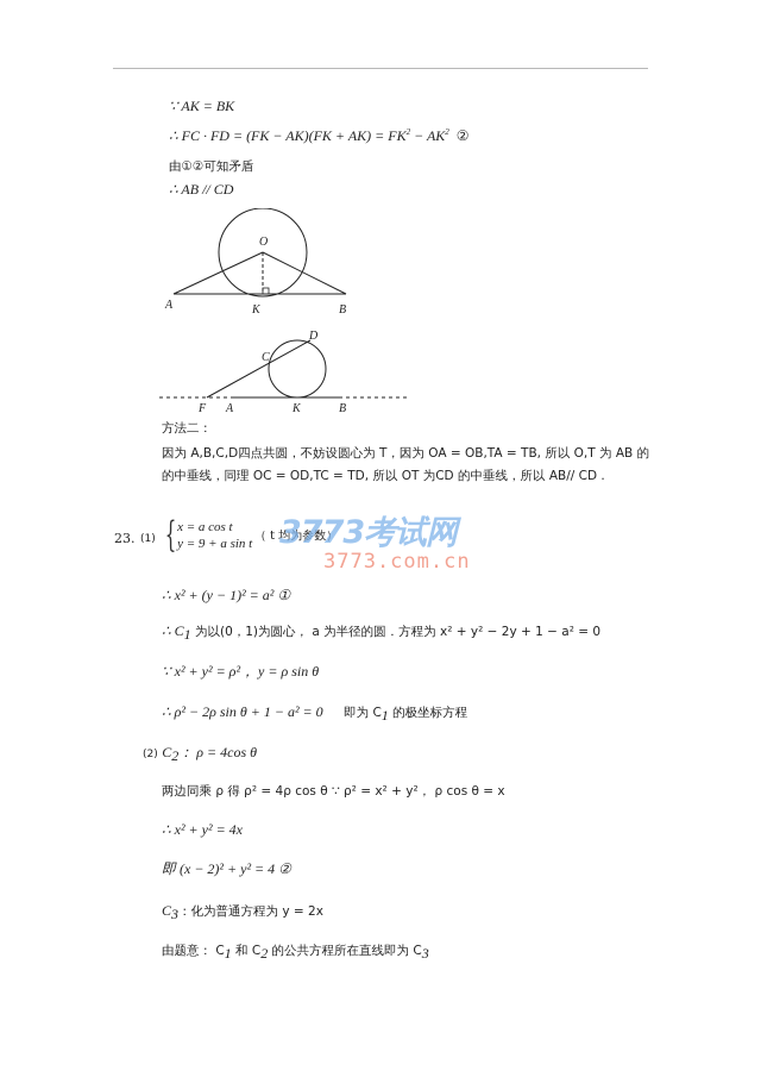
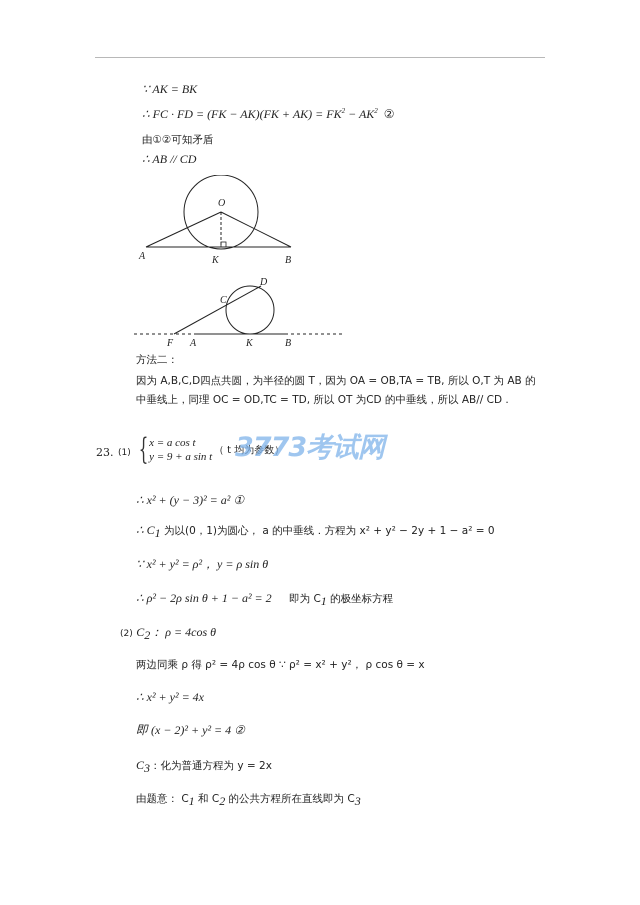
  ∵ AK = BK
  ∴ FC · FD = (FK − AK)(FK + AK) = FK2 − AK2 ②
  由①②可知矛盾
  ∴ AB // CD
  O
  A
  K
  B
  D
  C
  F
  A
  K
  B
  方法二：
- 因为 A,B,C,D四点共圆，不妨设圆心为 T，因为 OA = OB,TA = TB, 所以 O,T 为 AB 的
+ 因为 A,B,C,D四点共圆，为半径的圆 T，因为 OA = OB,TA = TB, 所以 O,T 为 AB 的
- 的中垂线，同理 OC = OD,TC = TD, 所以 OT 为CD 的中垂线，所以 AB// CD .
+ 中垂线上，同理 OC = OD,TC = TD, 所以 OT 为CD 的中垂线，所以 AB// CD .
  23.
  (1)
  {
  x = a cos t
  y = 9 + a sin t
  （ t 均为参数）
- ∴ x² + (y − 1)² = a² ①
+ ∴ x² + (y − 3)² = a² ①
- ∴ C1 为以(0，1)为圆心， a 为半径的圆．方程为 x² + y² − 2y + 1 − a² = 0
+ ∴ C1 为以(0，1)为圆心， a 的中垂线．方程为 x² + y² − 2y + 1 − a² = 0
  ∵ x² + y² = ρ²， y = ρ sin θ
- ∴ ρ² − 2ρ sin θ + 1 − a² = 0 即为 C1 的极坐标方程
+ ∴ ρ² − 2ρ sin θ + 1 − a² = 2 即为 C1 的极坐标方程
  (2) C2： ρ = 4cos θ
  两边同乘 ρ 得 ρ² = 4ρ cos θ ∵ ρ² = x² + y²， ρ cos θ = x
  ∴ x² + y² = 4x
  即 (x − 2)² + y² = 4 ②
  C3：化为普通方程为 y = 2x
  由题意： C1 和 C2 的公共方程所在直线即为 C3
  3773考试网
- 3773.com.cn
